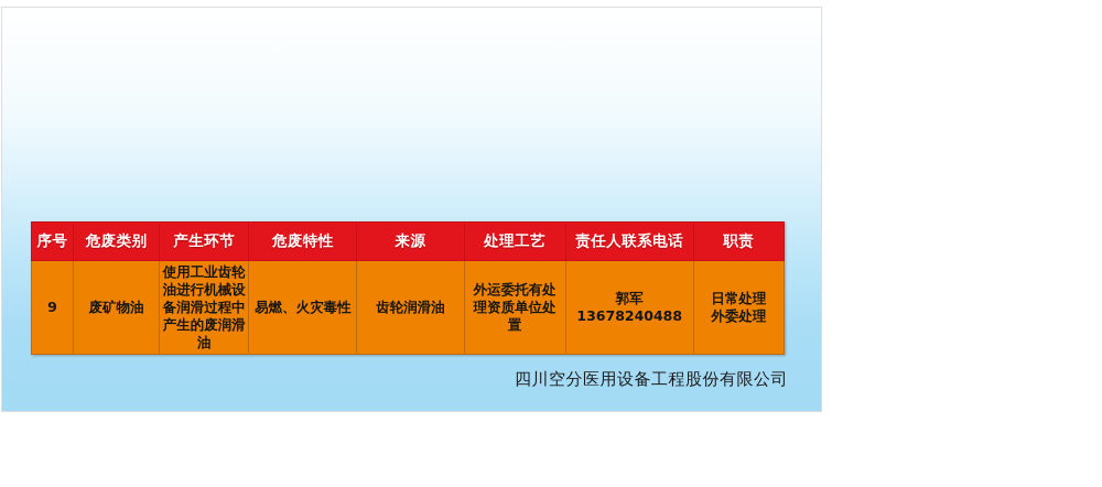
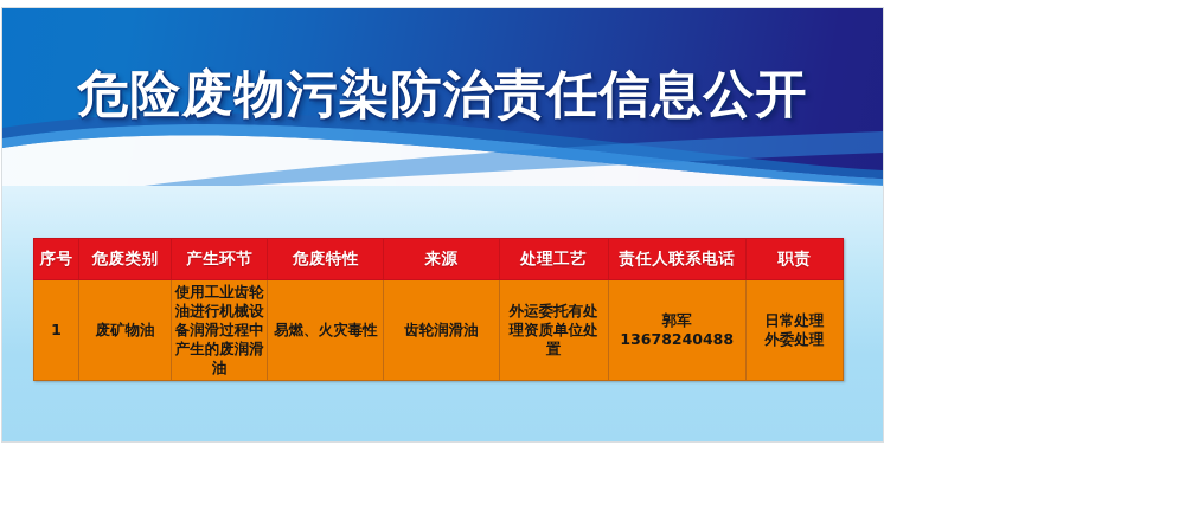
+ 危险废物污染防治责任信息公开
  序号	危废类别	产生环节	危废特性	来源	处理工艺	责任人联系电话	职责
- 9	废矿物油	使用工业齿轮油进行机械设备润滑过程中产生的废润滑油	易燃、火灾毒性	齿轮润滑油	外运委托有处理资质单位处置	郭军 13678240488	日常处理 外委处理
+ 1	废矿物油	使用工业齿轮油进行机械设备润滑过程中产生的废润滑油	易燃、火灾毒性	齿轮润滑油	外运委托有处理资质单位处置	郭军 13678240488	日常处理 外委处理
- 四川空分医用设备工程股份有限公司
